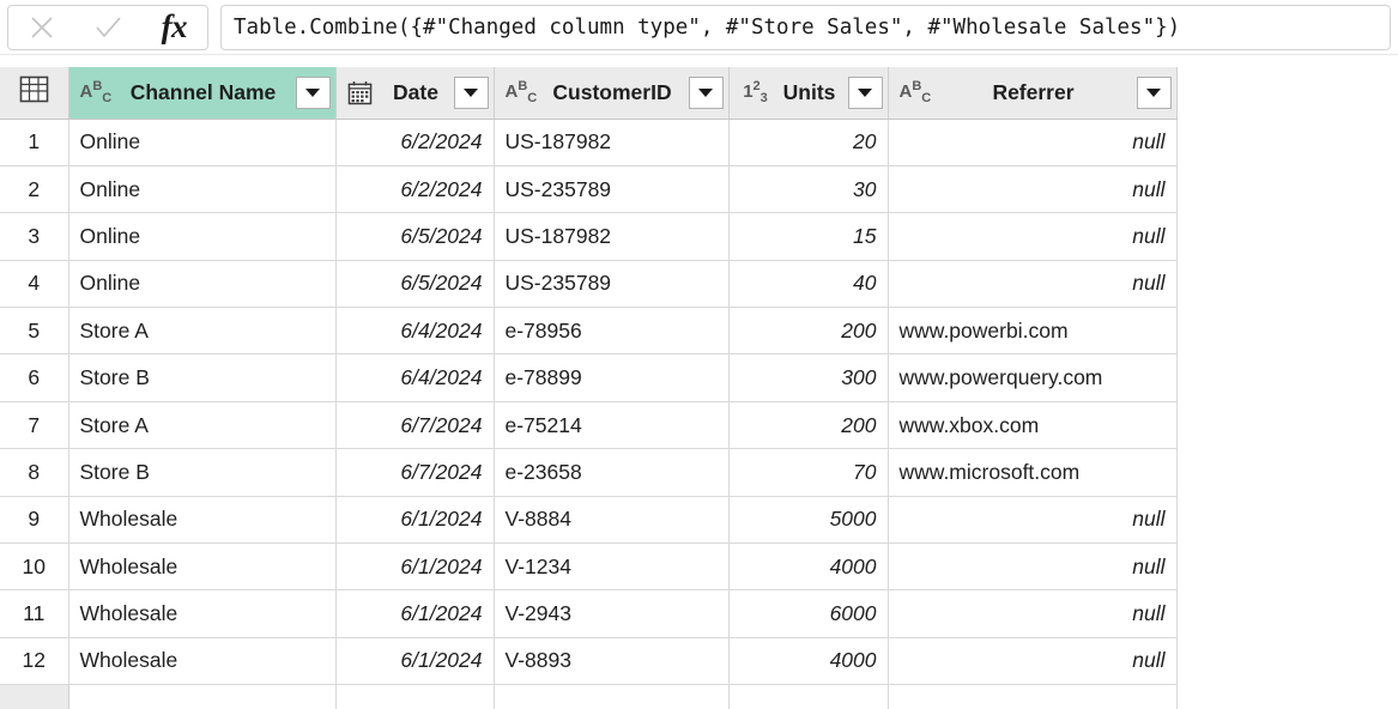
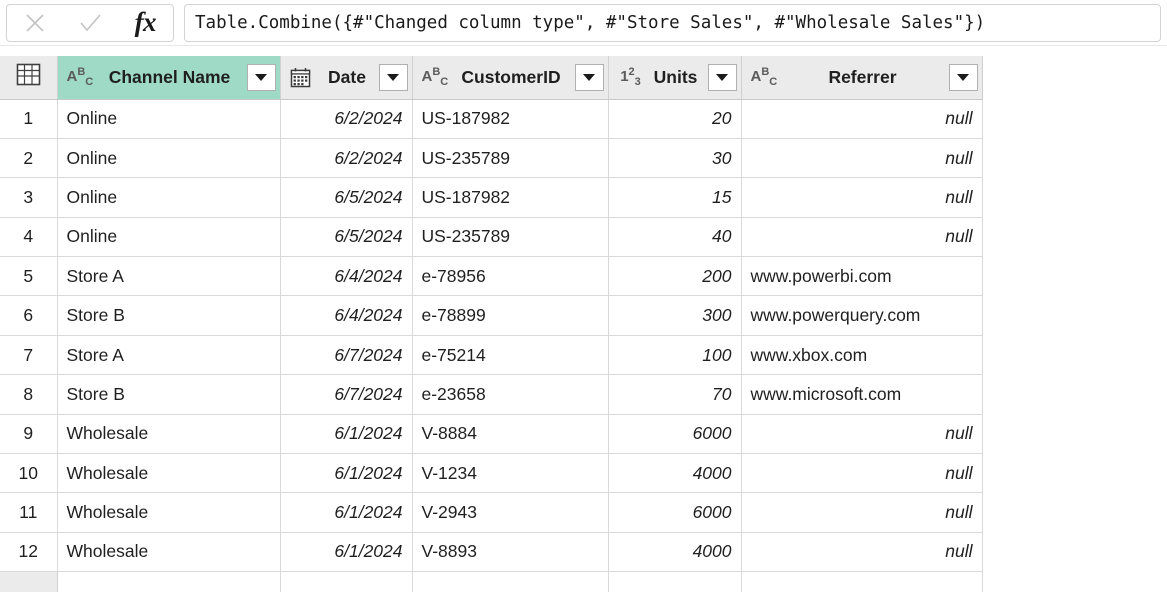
  fx
  Table.Combine({#"Changed column type", #"Store Sales", #"Wholesale Sales"})
  	ABC Channel Name	Date	ABC CustomerID	123 Units	ABC Referrer
  1	Online	6/2/2024	US-187982	20	null
  2	Online	6/2/2024	US-235789	30	null
  3	Online	6/5/2024	US-187982	15	null
  4	Online	6/5/2024	US-235789	40	null
  5	Store A	6/4/2024	e-78956	200	www.powerbi.com
  6	Store B	6/4/2024	e-78899	300	www.powerquery.com
- 7	Store A	6/7/2024	e-75214	200	www.xbox.com
+ 7	Store A	6/7/2024	e-75214	100	www.xbox.com
  8	Store B	6/7/2024	e-23658	70	www.microsoft.com
- 9	Wholesale	6/1/2024	V-8884	5000	null
+ 9	Wholesale	6/1/2024	V-8884	6000	null
  10	Wholesale	6/1/2024	V-1234	4000	null
  11	Wholesale	6/1/2024	V-2943	6000	null
  12	Wholesale	6/1/2024	V-8893	4000	null
